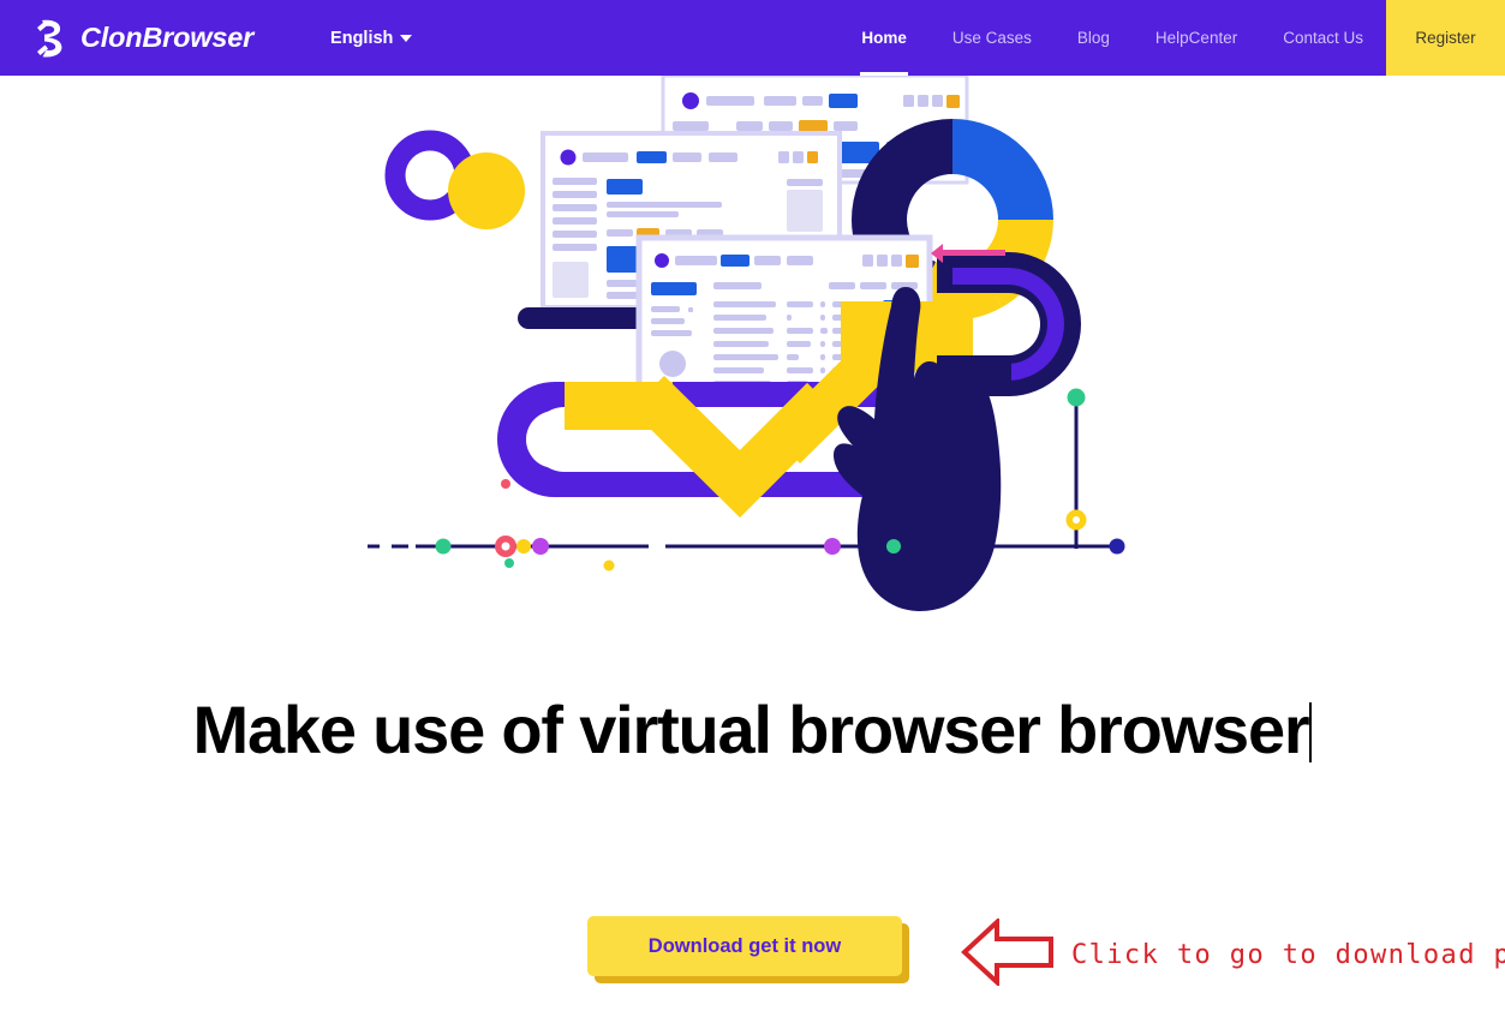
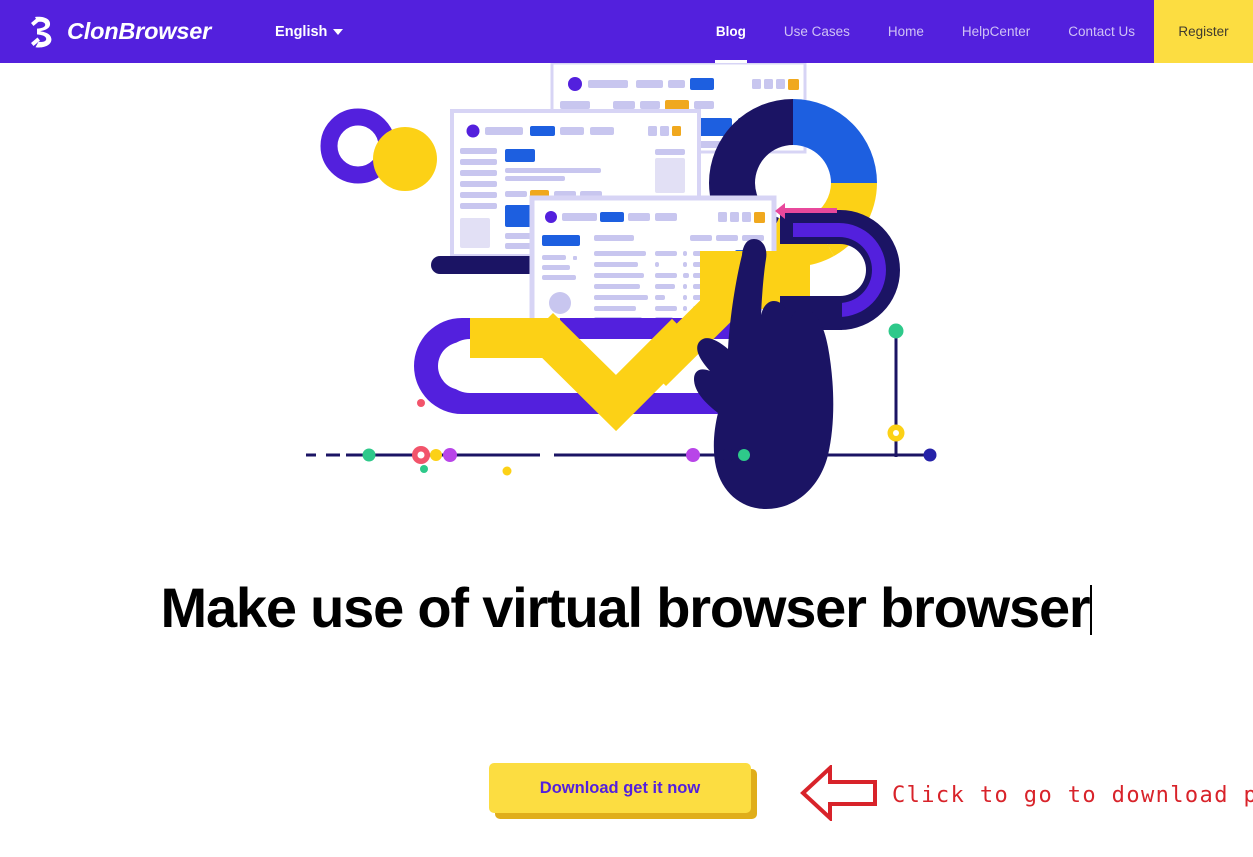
  ClonBrowser
  English
- Home
+ Blog
  Use Cases
- Blog
+ Home
  HelpCenter
  Contact Us
  Register
  Make use of virtual browser browser
  Download get it now
  Click to go to download p
